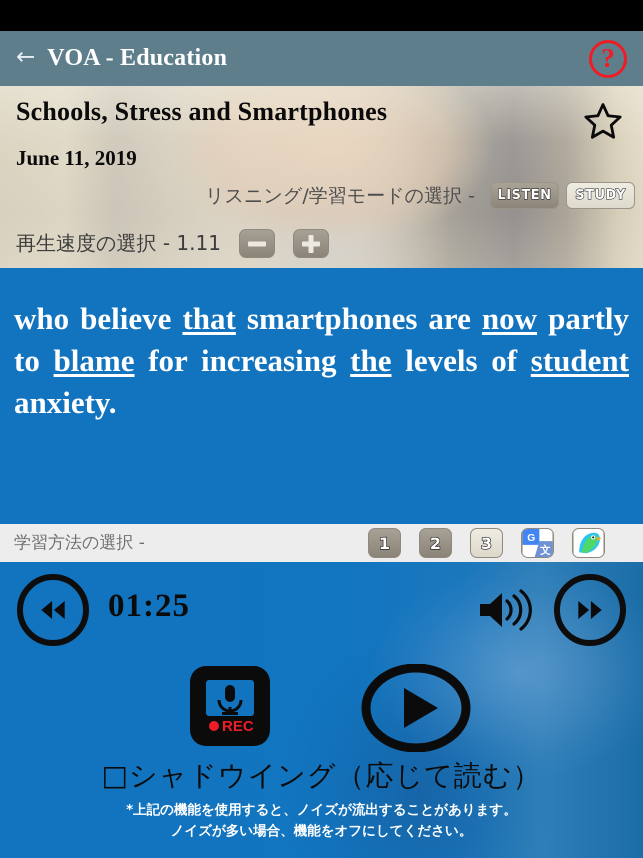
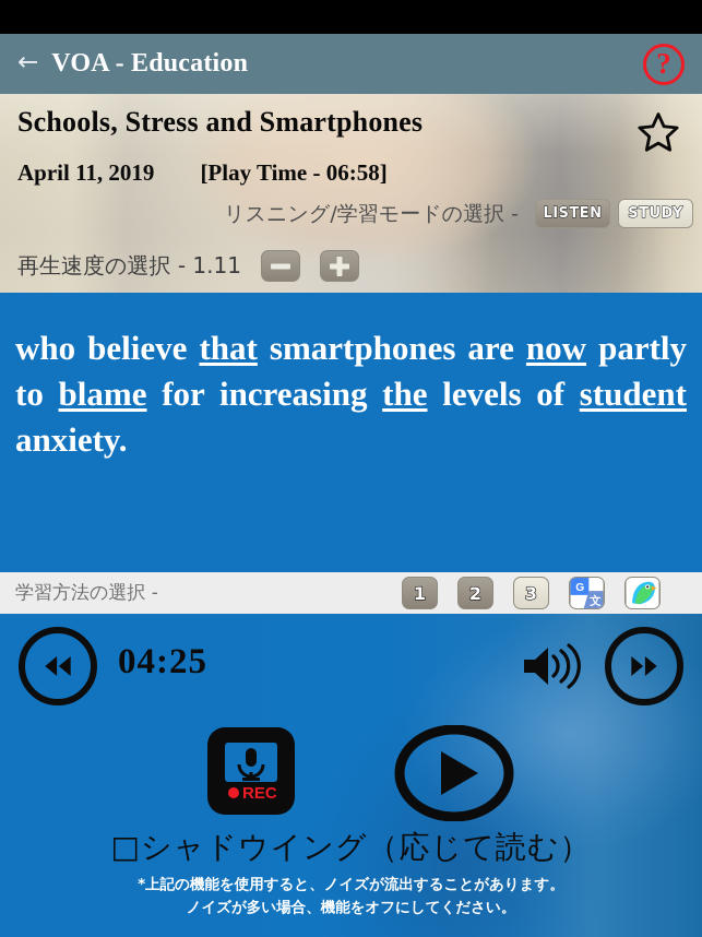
  ←
  VOA - Education
  ?
  Schools, Stress and Smartphones
- June 11, 2019
+ April 11, 2019
+ [Play Time - 06:58]
  リスニング/学習モードの選択 -
  LISTEN
  STUDY
  再生速度の選択 - 1.11
  who believe that smartphones are now partly to blame for increasing the levels of student anxiety.
  学習方法の選択 -
  1
  2
  3
  G
  文
- 01:25
+ 04:25
  REC
  □シャドウイング（応じて読む）
  *上記の機能を使用すると、ノイズが流出することがあります。
  ノイズが多い場合、機能をオフにしてください。
